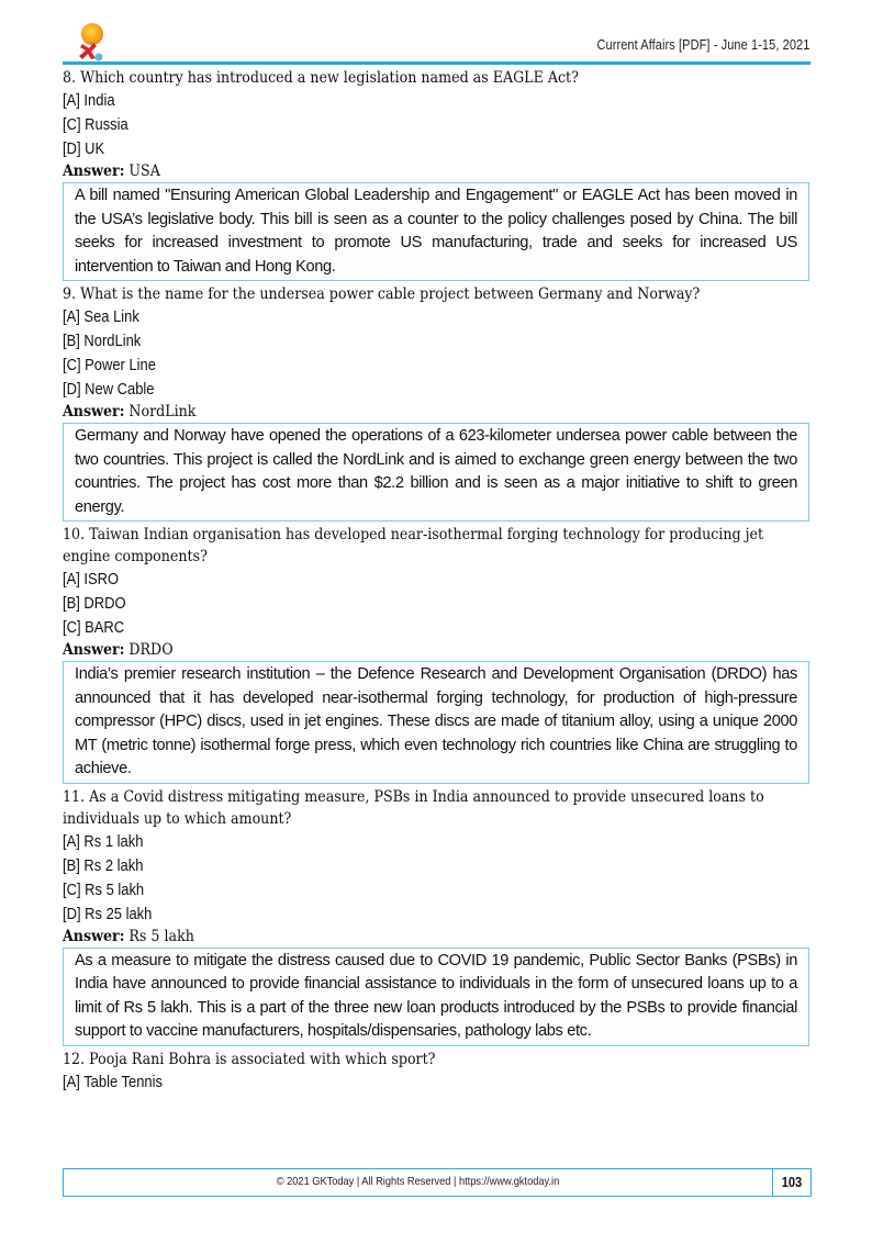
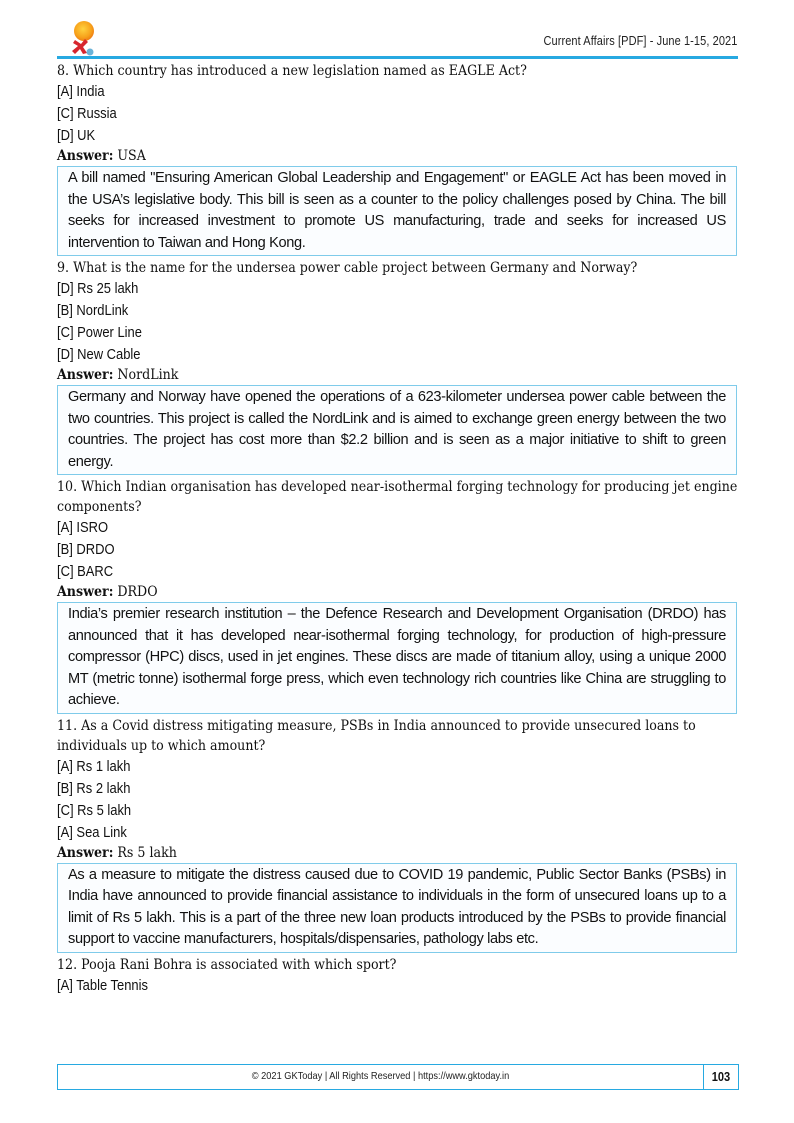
  Current Affairs [PDF] - June 1-15, 2021
  8. Which country has introduced a new legislation named as EAGLE Act?
  [A] India
  [C] Russia
  [D] UK
  Answer: USA
  A bill named "Ensuring American Global Leadership and Engagement" or EAGLE Act has been moved in the USA’s legislative body. This bill is seen as a counter to the policy challenges posed by China. The bill seeks for increased investment to promote US manufacturing, trade and seeks for increased US intervention to Taiwan and Hong Kong.
  9. What is the name for the undersea power cable project between Germany and Norway?
- [A] Sea Link
+ [D] Rs 25 lakh
  [B] NordLink
  [C] Power Line
  [D] New Cable
  Answer: NordLink
  Germany and Norway have opened the operations of a 623-kilometer undersea power cable between the two countries. This project is called the NordLink and is aimed to exchange green energy between the two countries. The project has cost more than $2.2 billion and is seen as a major initiative to shift to green energy.
- 10. Taiwan Indian organisation has developed near-isothermal forging technology for producing jet engine components?
+ 10. Which Indian organisation has developed near-isothermal forging technology for producing jet engine components?
  [A] ISRO
  [B] DRDO
  [C] BARC
  Answer: DRDO
  India’s premier research institution – the Defence Research and Development Organisation (DRDO) has announced that it has developed near-isothermal forging technology, for production of high-pressure compressor (HPC) discs, used in jet engines. These discs are made of titanium alloy, using a unique 2000 MT (metric tonne) isothermal forge press, which even technology rich countries like China are struggling to achieve.
  11. As a Covid distress mitigating measure, PSBs in India announced to provide unsecured loans to individuals up to which amount?
  [A] Rs 1 lakh
  [B] Rs 2 lakh
  [C] Rs 5 lakh
- [D] Rs 25 lakh
+ [A] Sea Link
  Answer: Rs 5 lakh
  As a measure to mitigate the distress caused due to COVID 19 pandemic, Public Sector Banks (PSBs) in India have announced to provide financial assistance to individuals in the form of unsecured loans up to a limit of Rs 5 lakh. This is a part of the three new loan products introduced by the PSBs to provide financial support to vaccine manufacturers, hospitals/dispensaries, pathology labs etc.
  12. Pooja Rani Bohra is associated with which sport?
  [A] Table Tennis
  © 2021 GKToday | All Rights Reserved | https://www.gktoday.in
  103
